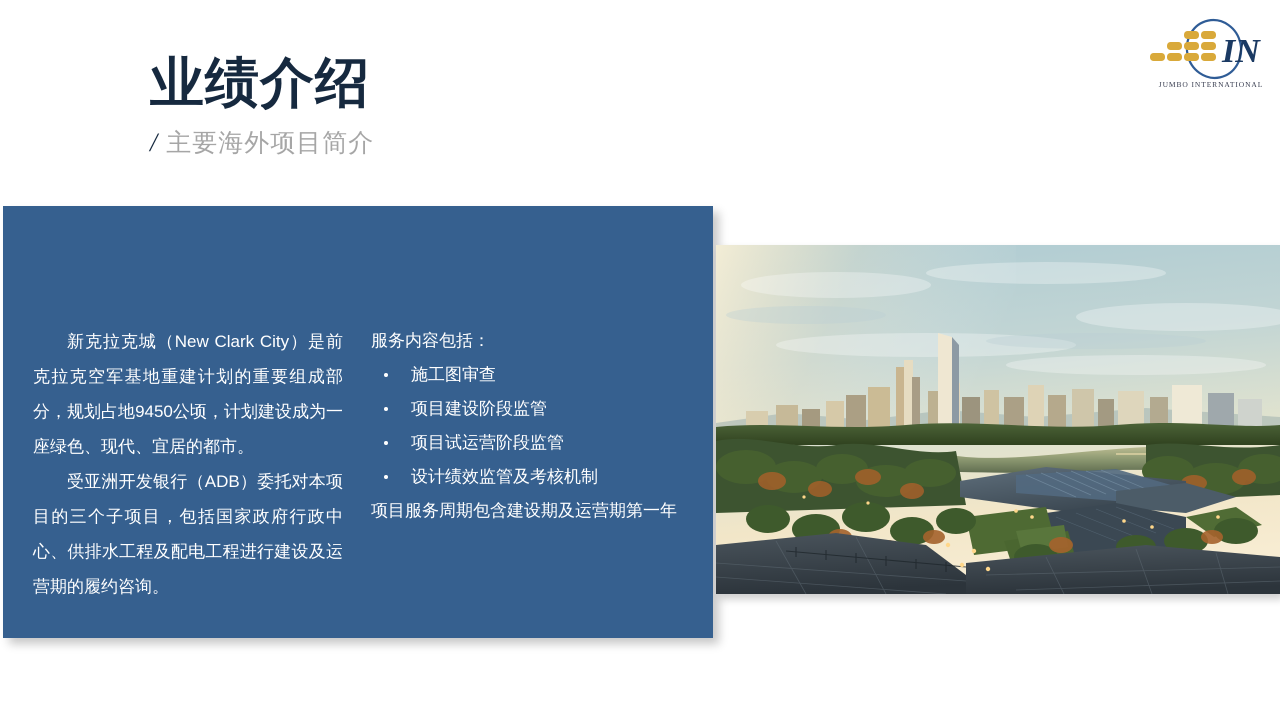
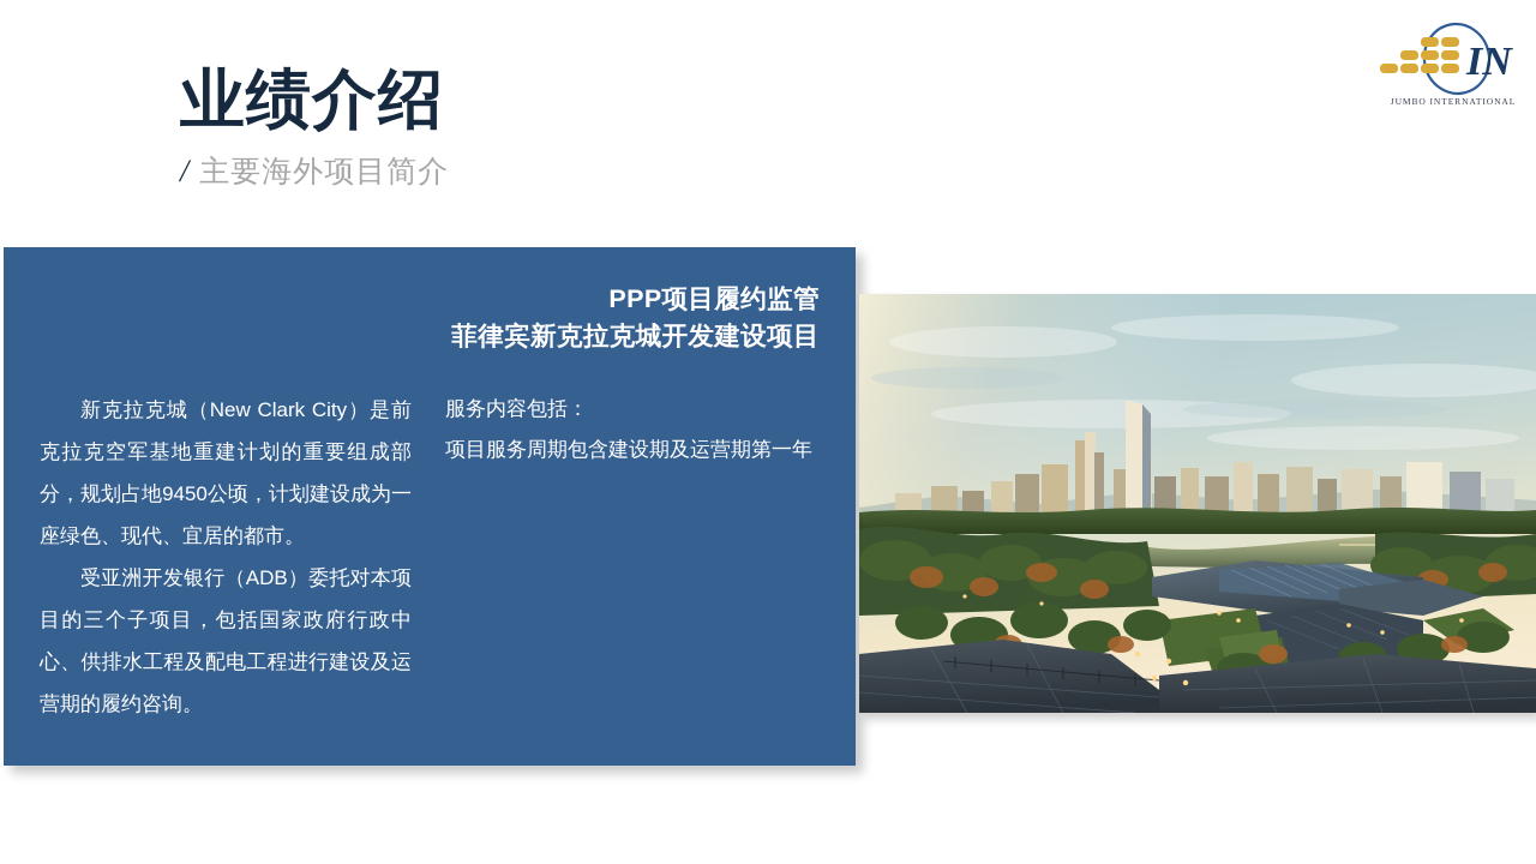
  业绩介绍
  /
  主要海外项目简介
  IN
  JUMBO INTERNATIONAL
+ PPP项目履约监管
+ 菲律宾新克拉克城开发建设项目
  新克拉克城（New Clark City）是前克拉克空军基地重建计划的重要组成部分，规划占地9450公顷，计划建设成为一座绿色、现代、宜居的都市。
  受亚洲开发银行（ADB）委托对本项目的三个子项目，包括国家政府行政中心、供排水工程及配电工程进行建设及运营期的履约咨询。
  服务内容包括：
- 施工图审查
- 项目建设阶段监管
- 项目试运营阶段监管
- 设计绩效监管及考核机制
  项目服务周期包含建设期及运营期第一年
